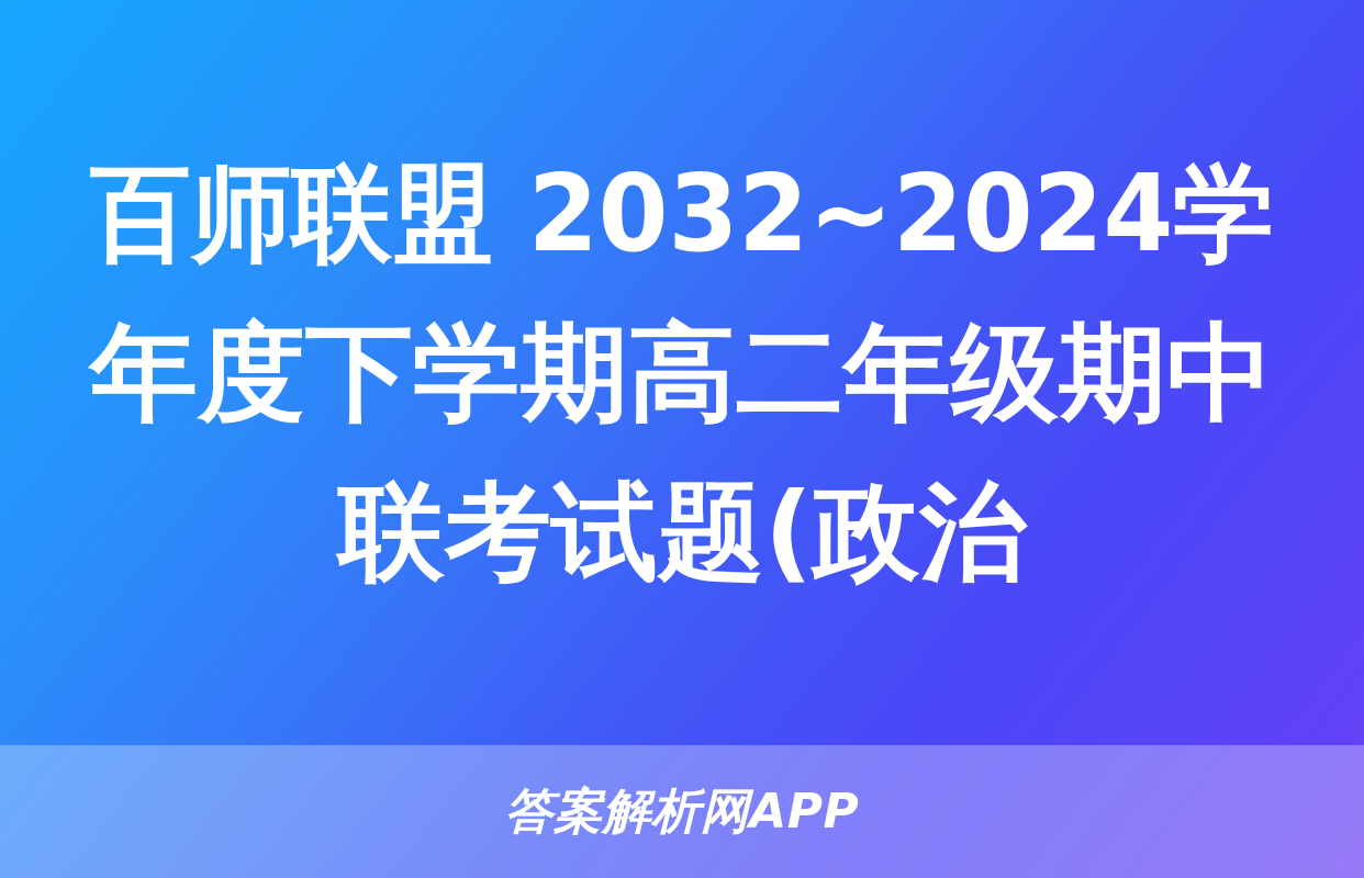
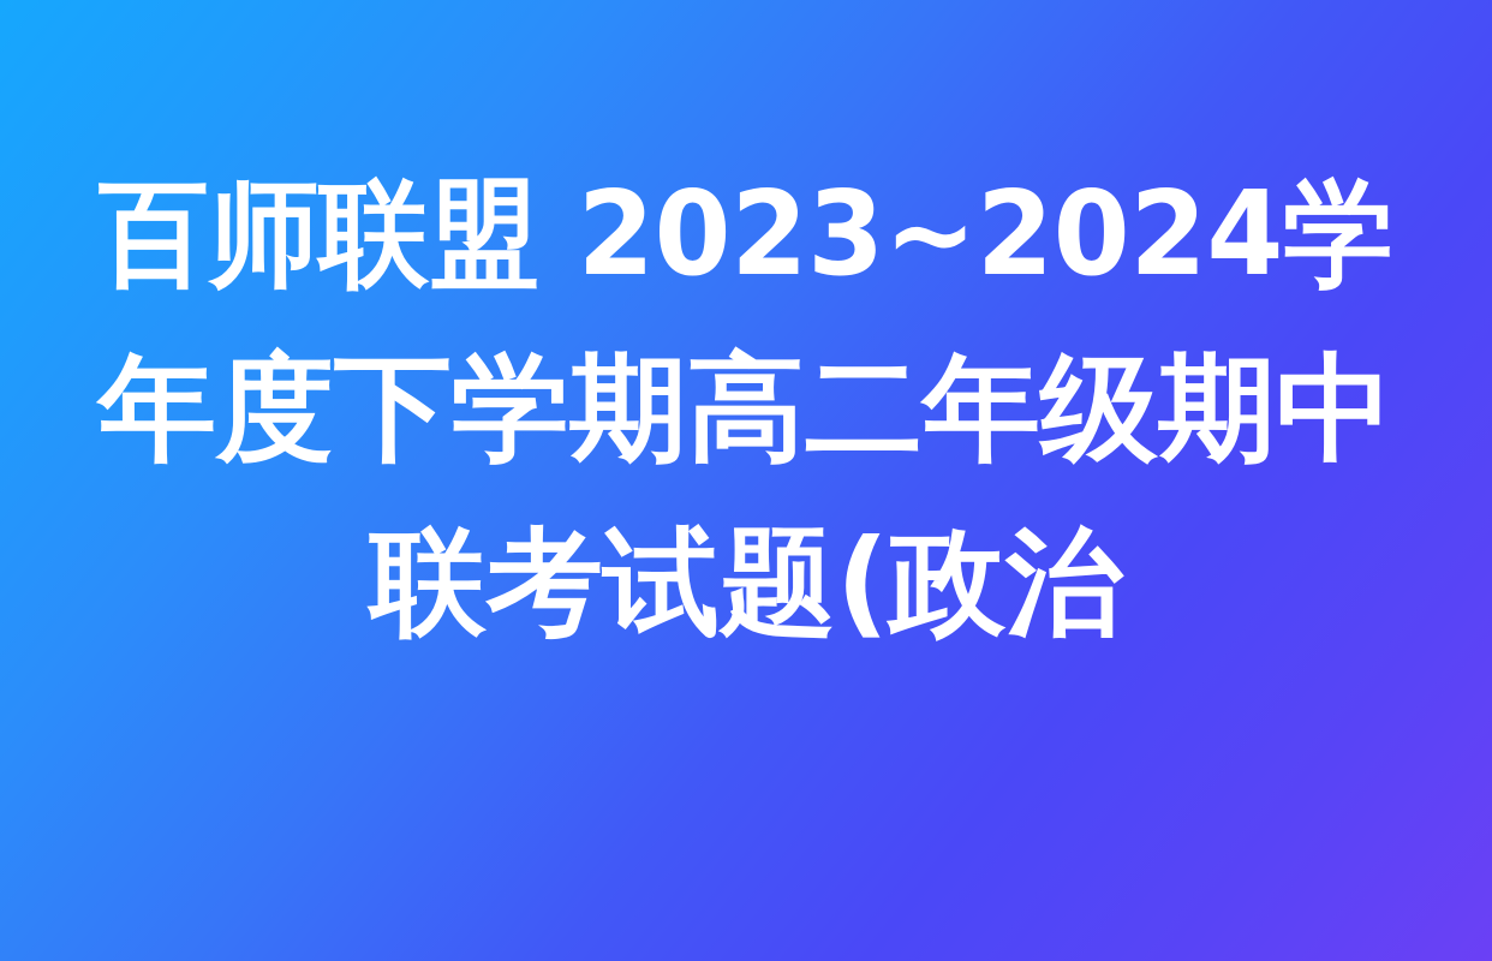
- 百师联盟 2032~2024学
+ 百师联盟 2023~2024学
  年度下学期高二年级期中
  联考试题(政治
- 答案解析网APP
